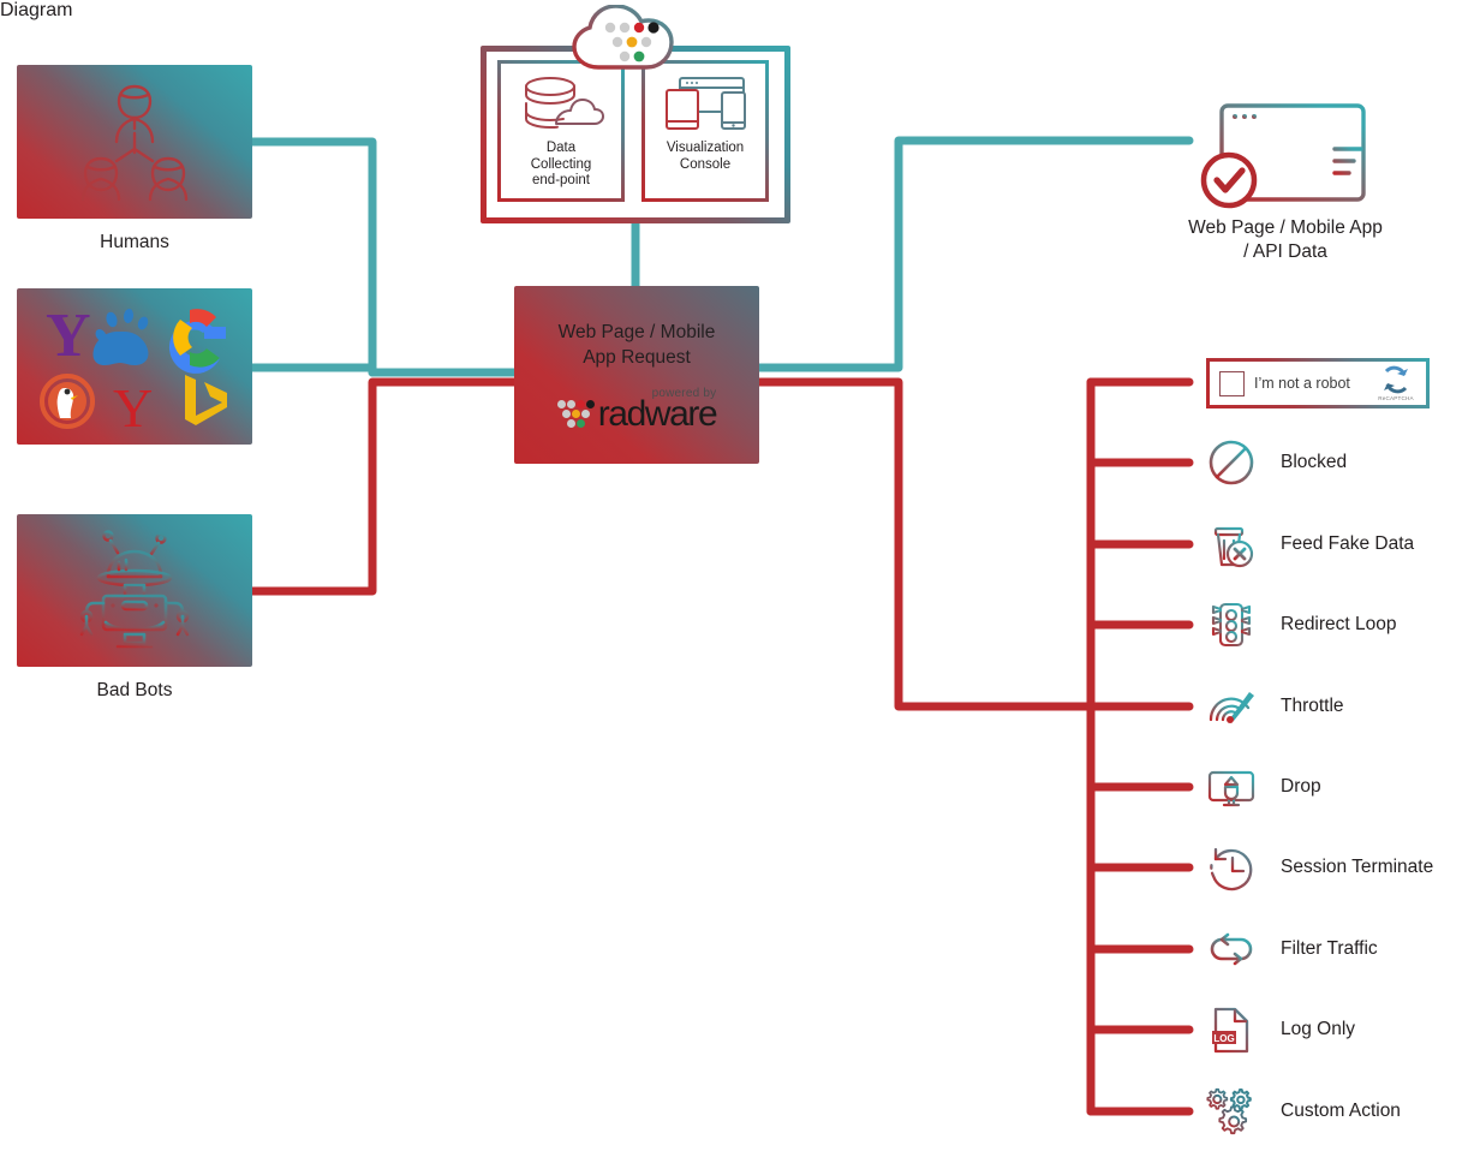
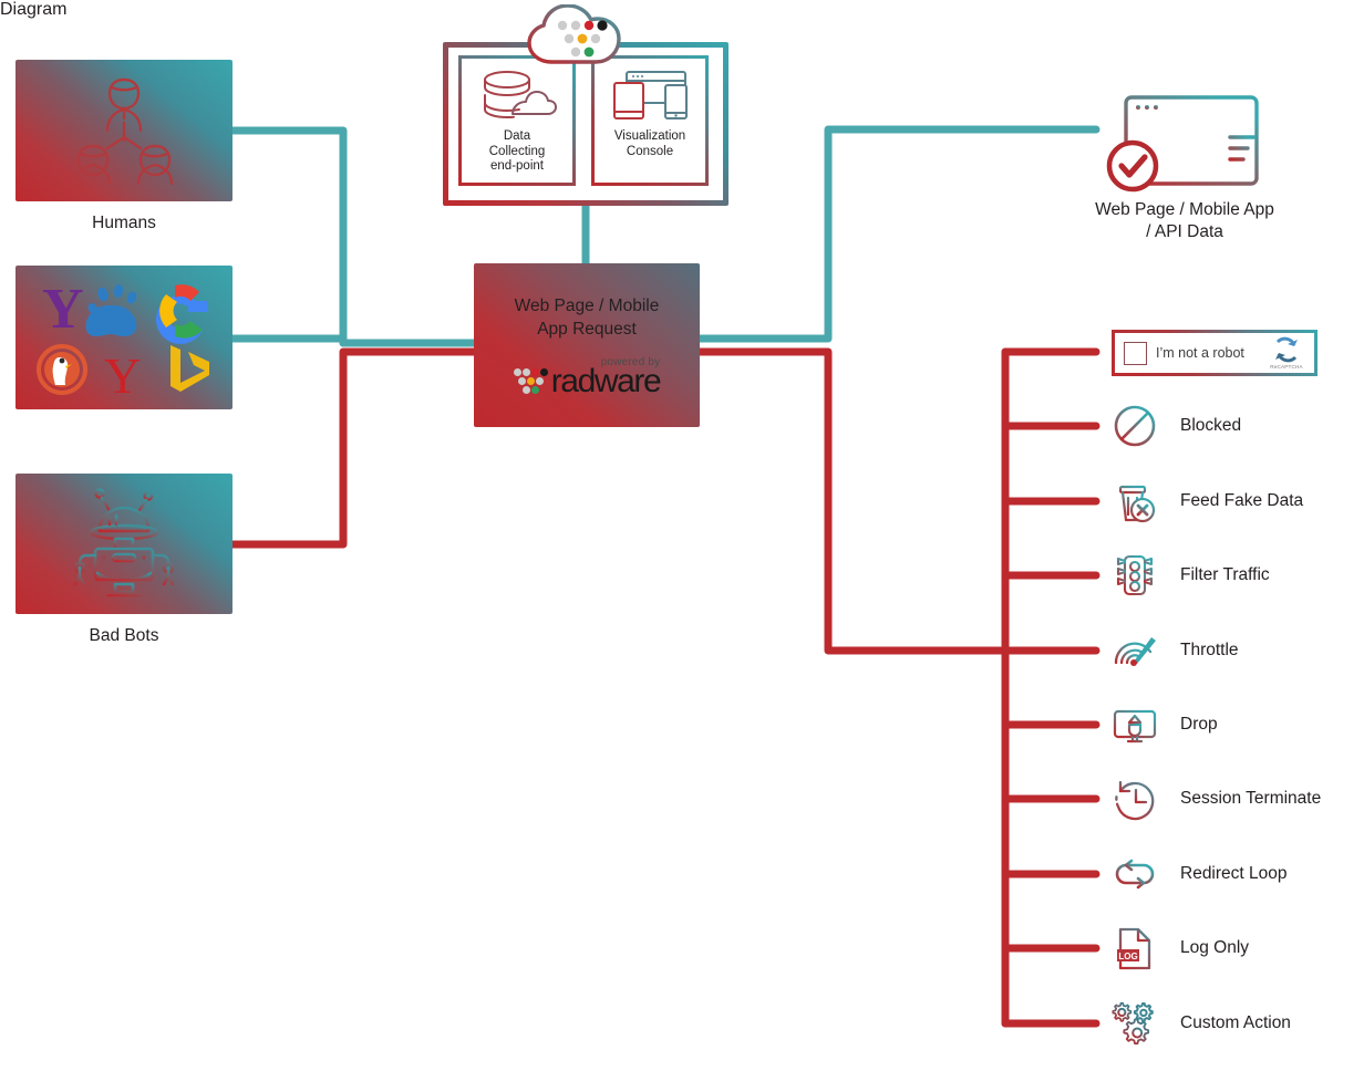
  Humans
  Y
  Y
  Bad Bots
  Data
  Collecting
  end-point
  Visualization
  Console
  Web Page / Mobile
  App Request
  powered by
  radware
  Web Page / Mobile App
  / API Data
  I’m not a robot
  Blocked
  Feed Fake Data
- Redirect Loop
+ Filter Traffic
  Throttle
  Drop
  Session Terminate
- Filter Traffic
+ Redirect Loop
  LOG
  Log Only
  Custom Action
  Diagram
